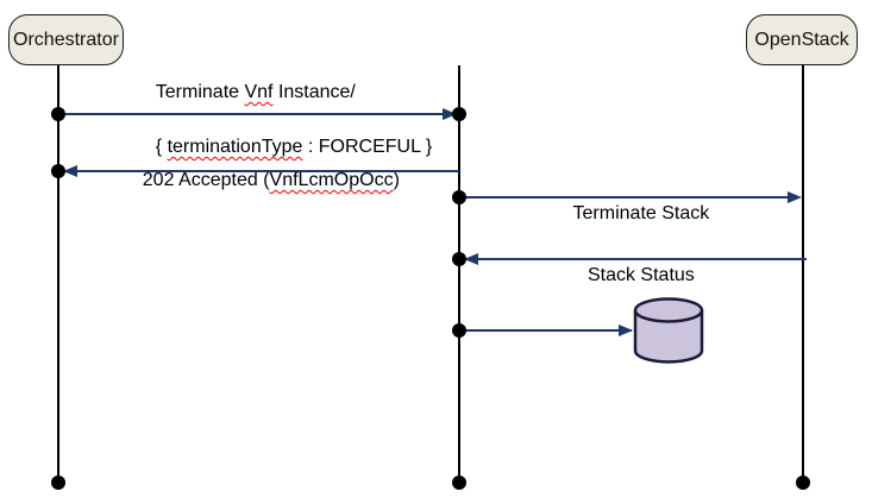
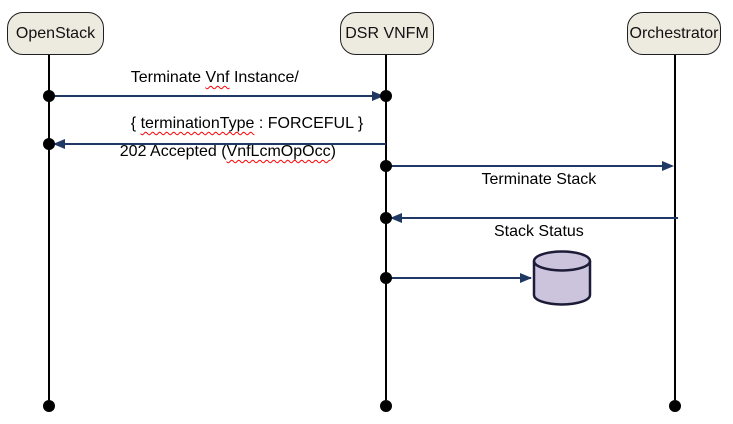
- Orchestrator
+ OpenStack
+ DSR VNFM
- OpenStack
+ Orchestrator
  Terminate Vnf Instance/
  { terminationType : FORCEFUL }
  202 Accepted (VnfLcmOpOcc)
  Terminate Stack
  Stack Status
